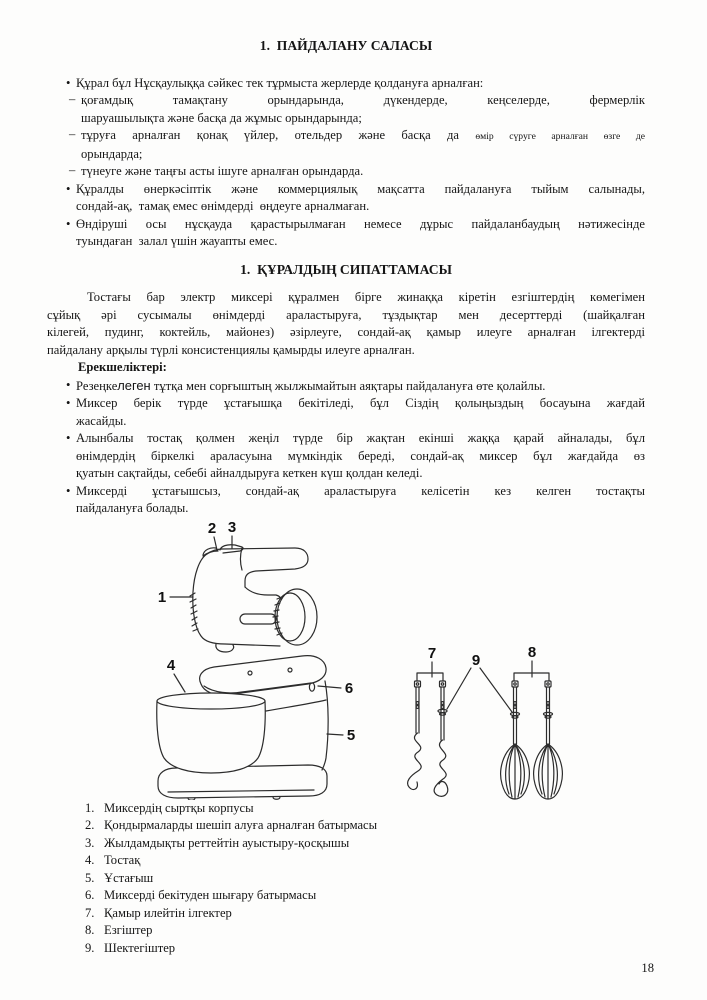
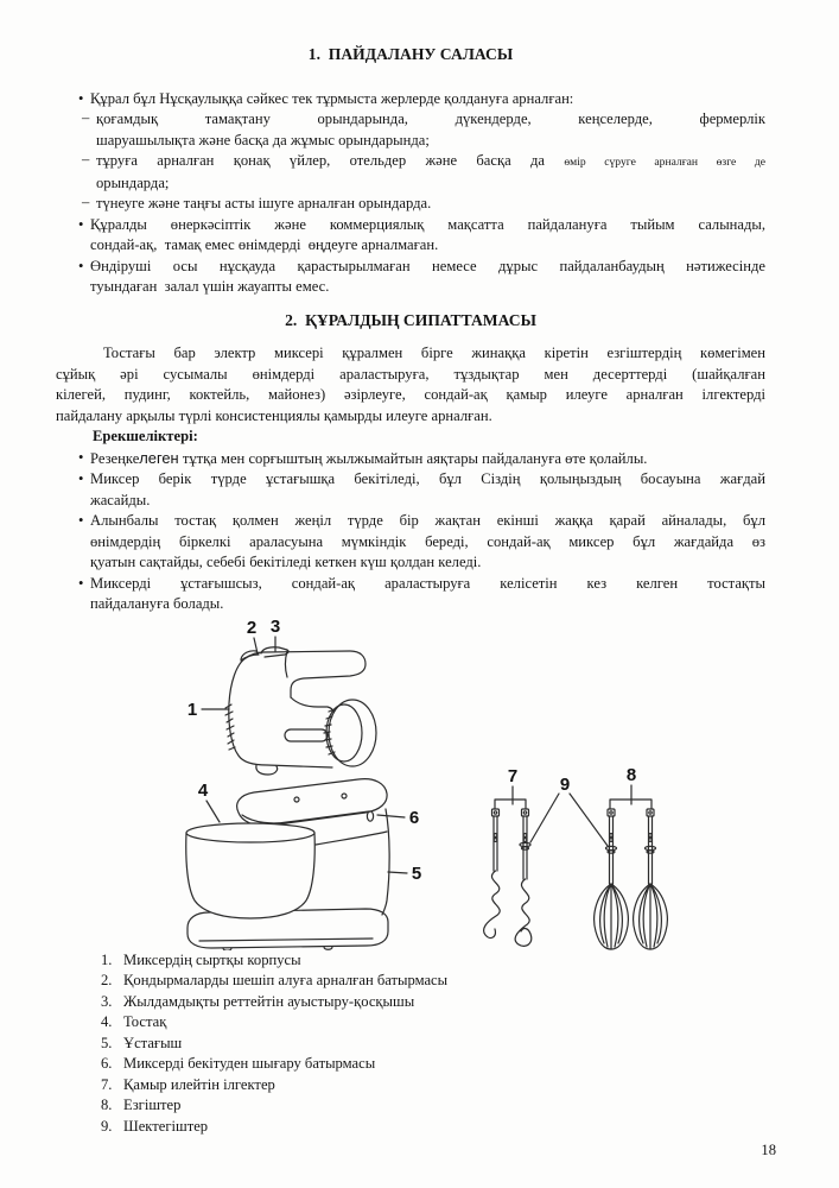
  1. ПАЙДАЛАНУ САЛАСЫ
  •
  Құрал бұл Нұсқаулыққа сәйкес тек тұрмыста жерлерде қолдануға арналған:
  –
  қоғамдық тамақтану орындарында, дүкендерде, кеңселерде, фермерлік
  шаруашылықта және басқа да жұмыс орындарында;
  –
  тұруға арналған қонақ үйлер, отельдер және басқа да өмір сүруге арналған өзге де
  орындарда;
  –
  түнеуге және таңғы асты ішуге арналған орындарда.
  •
  Құралды өнеркәсіптік және коммерциялық мақсатта пайдалануға тыйым салынады,
  сондай-ақ, тамақ емес өнімдерді өңдеуге арналмаған.
  •
  Өндіруші осы нұсқауда қарастырылмаған немесе дұрыс пайдаланбаудың нәтижесінде
  туындаған залал үшін жауапты емес.
- 1. ҚҰРАЛДЫҢ СИПАТТАМАСЫ
+ 2. ҚҰРАЛДЫҢ СИПАТТАМАСЫ
  Тостағы бар электр миксері құралмен бірге жинаққа кіретін езгіштердің көмегімен
  сұйық әрі сусымалы өнімдерді араластыруға, тұздықтар мен десерттерді (шайқалған
  кілегей, пудинг, коктейль, майонез) әзірлеуге, сондай-ақ қамыр илеуге арналған ілгектерді
  пайдалану арқылы түрлі консистенциялы қамырды илеуге арналған.
  Ерекшеліктері:
  •
  Резеңкелеген тұтқа мен сорғыштың жылжымайтын аяқтары пайдалануға өте қолайлы.
  •
  Миксер берік түрде ұстағышқа бекітіледі, бұл Сіздің қолыңыздың босауына жағдай
  жасайды.
  •
  Алынбалы тостақ қолмен жеңіл түрде бір жақтан екінші жаққа қарай айналады, бұл
  өнімдердің біркелкі араласуына мүмкіндік береді, сондай-ақ миксер бұл жағдайда өз
- қуатын сақтайды, себебі айналдыруға кеткен күш қолдан келеді.
+ қуатын сақтайды, себебі бекітіледі кеткен күш қолдан келеді.
  •
  Миксерді ұстағышсыз, сондай-ақ араластыруға келісетін кез келген тостақты
  пайдалануға болады.
  2
  3
  1
  4
  6
  5
  7
  9
  8
  1.
  Миксердің сыртқы корпусы
  2.
  Қондырмаларды шешіп алуға арналған батырмасы
  3.
  Жылдамдықты реттейтін ауыстыру-қосқышы
  4.
  Тостақ
  5.
  Ұстағыш
  6.
  Миксерді бекітуден шығару батырмасы
  7.
  Қамыр илейтін ілгектер
  8.
  Езгіштер
  9.
  Шектегіштер
  18
